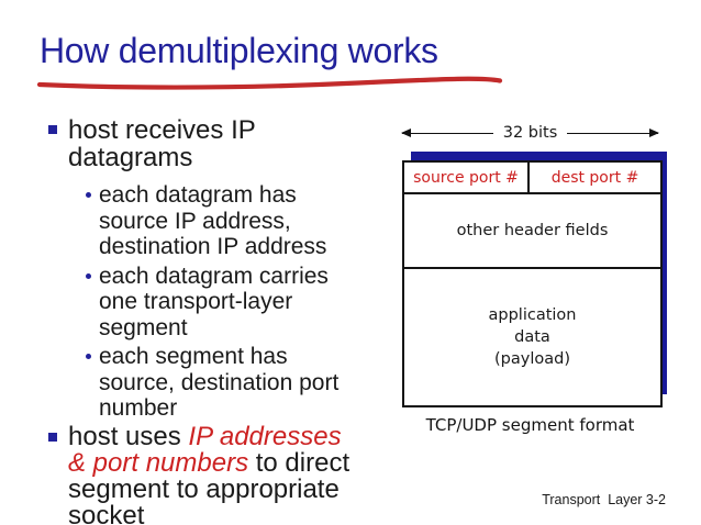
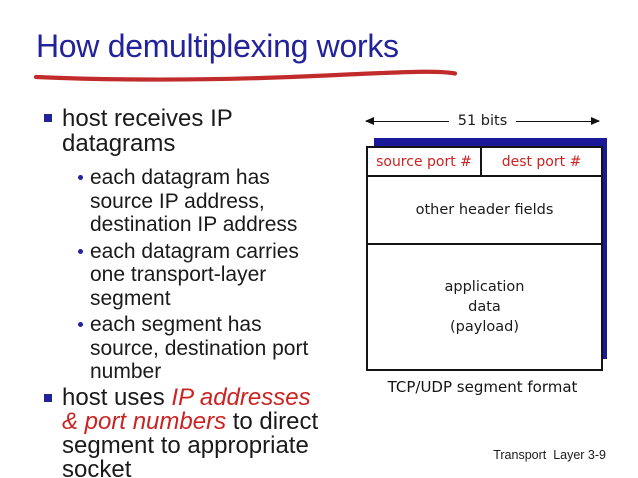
  How demultiplexing works
  host receives IP
  datagrams
  each datagram has
  source IP address,
  destination IP address
  each datagram carries
  one transport-layer
  segment
  each segment has
  source, destination port
  number
  host uses IP addresses
  & port numbers to direct
  segment to appropriate
  socket
- 32 bits
+ 51 bits
  source port #
  dest port #
  other header fields
  application
  data
  (payload)
  TCP/UDP segment format
- Transport Layer 3-2
+ Transport Layer 3-9
